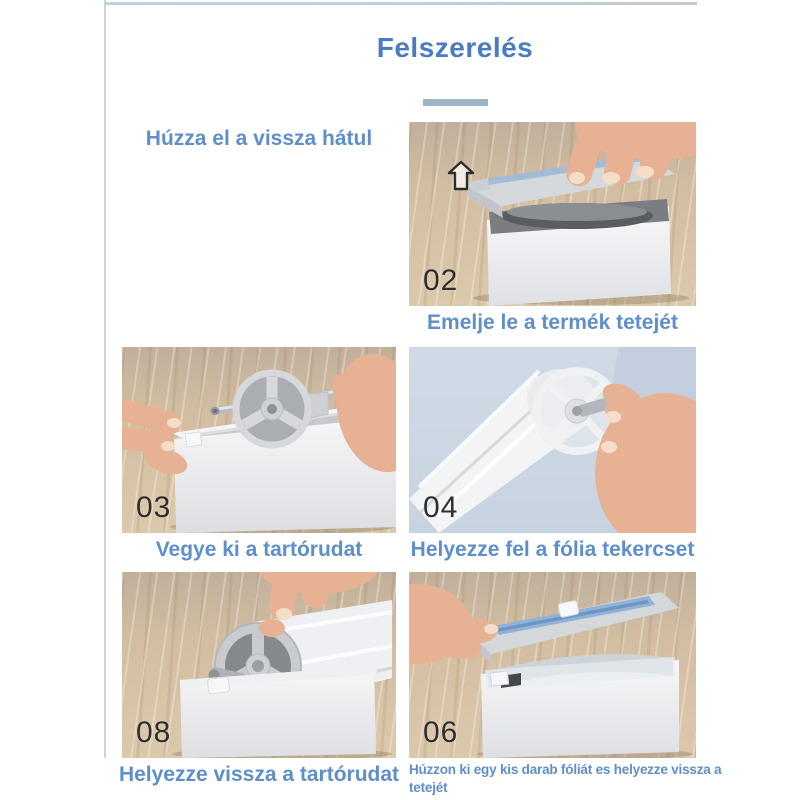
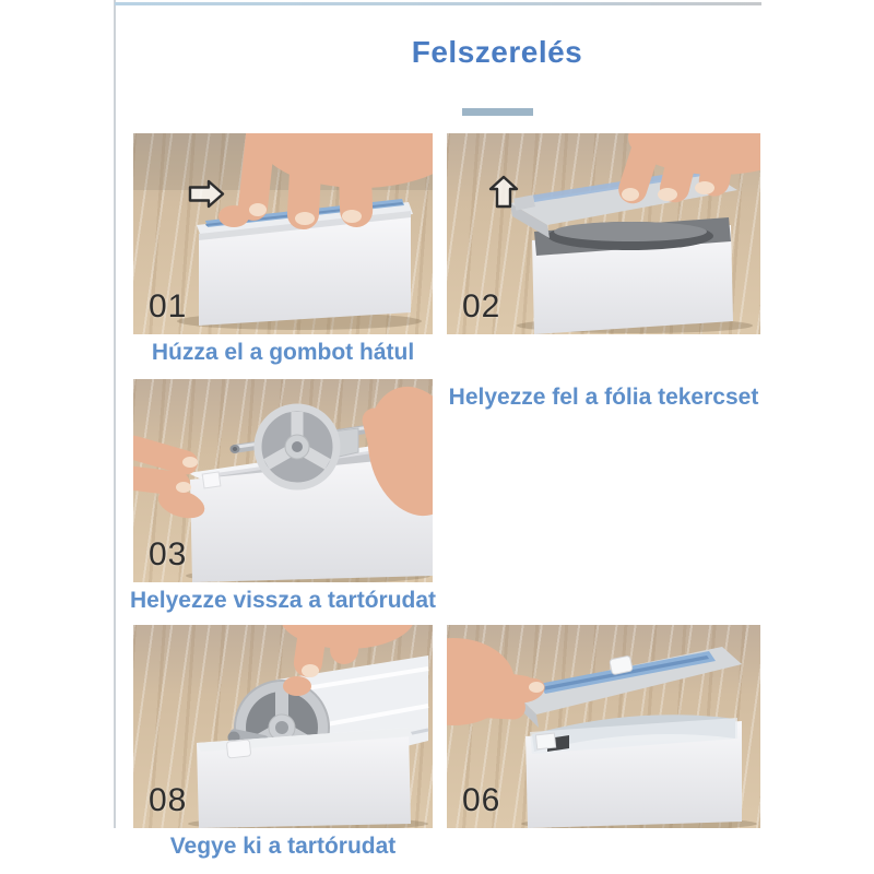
  Felszerelés
+ 01
- Húzza el a vissza hátul
+ Húzza el a gombot hátul
  02
- Emelje le a termék tetejét
  03
- Vegye ki a tartórudat
+ Helyezze vissza a tartórudat
- 04
  Helyezze fel a fólia tekercset
  08
- Helyezze vissza a tartórudat
+ Vegye ki a tartórudat
  06
- Húzzon ki egy kis darab fóliát es helyezze vissza a tetejét
